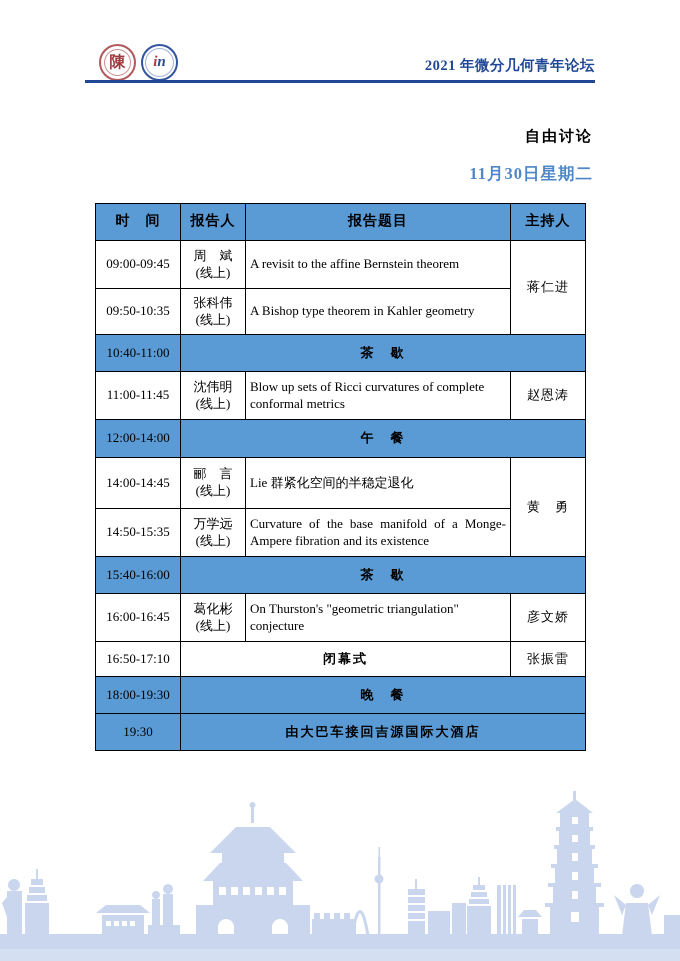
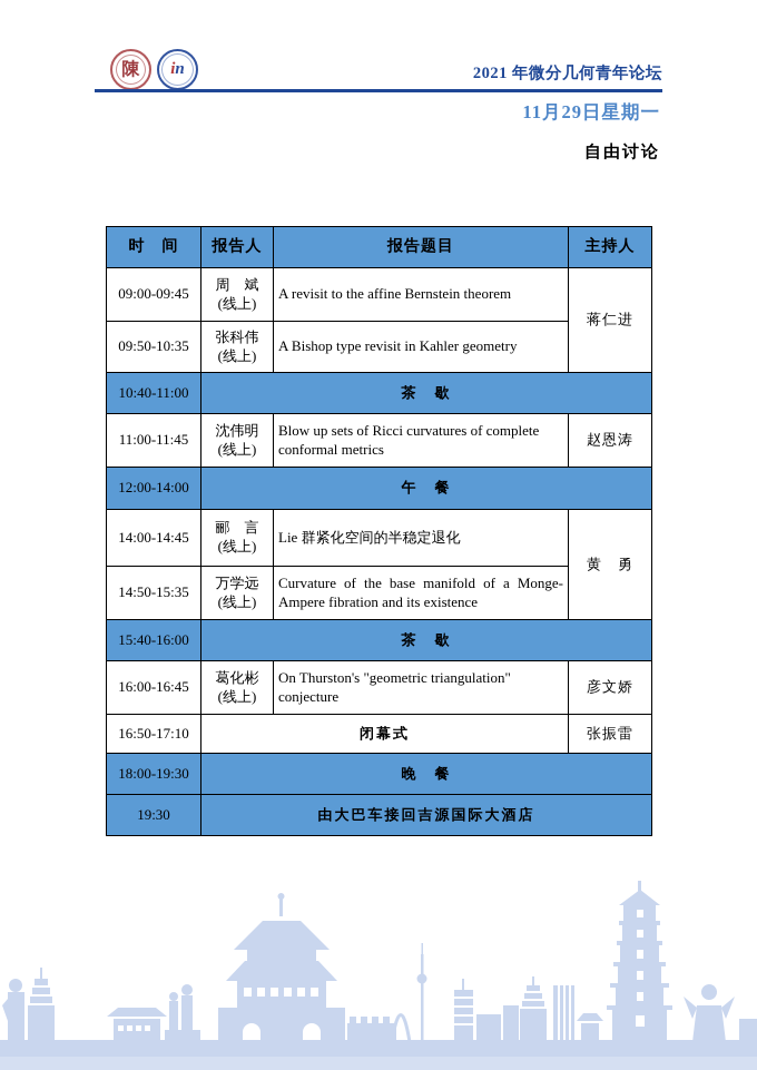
  陳
  i
  n
  2021 年微分几何青年论坛
+ 11月29日星期一
  自由讨论
- 11月30日星期二
  时 间	报告人	报告题目	主持人
  09:00-09:45	周 斌 (线上)	A revisit to the affine Bernstein theorem	蒋仁进
- 09:50-10:35	张科伟 (线上)	A Bishop type theorem in Kahler geometry
+ 09:50-10:35	张科伟 (线上)	A Bishop type revisit in Kahler geometry
  10:40-11:00	茶 歇
  11:00-11:45	沈伟明 (线上)	Blow up sets of Ricci curvatures of complete conformal metrics	赵恩涛
  12:00-14:00	午 餐
  14:00-14:45	郦 言 (线上)	Lie 群紧化空间的半稳定退化	黄 勇
  14:50-15:35	万学远 (线上)	Curvature of the base manifold of a Monge-Ampere fibration and its existence
  15:40-16:00	茶 歇
  16:00-16:45	葛化彬 (线上)	On Thurston's "geometric triangulation" conjecture	彦文娇
  16:50-17:10	闭幕式	张振雷
  18:00-19:30	晚 餐
  19:30	由大巴车接回吉源国际大酒店
